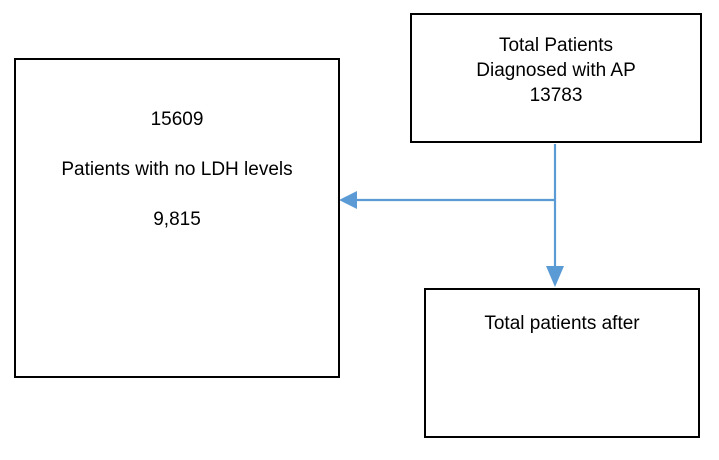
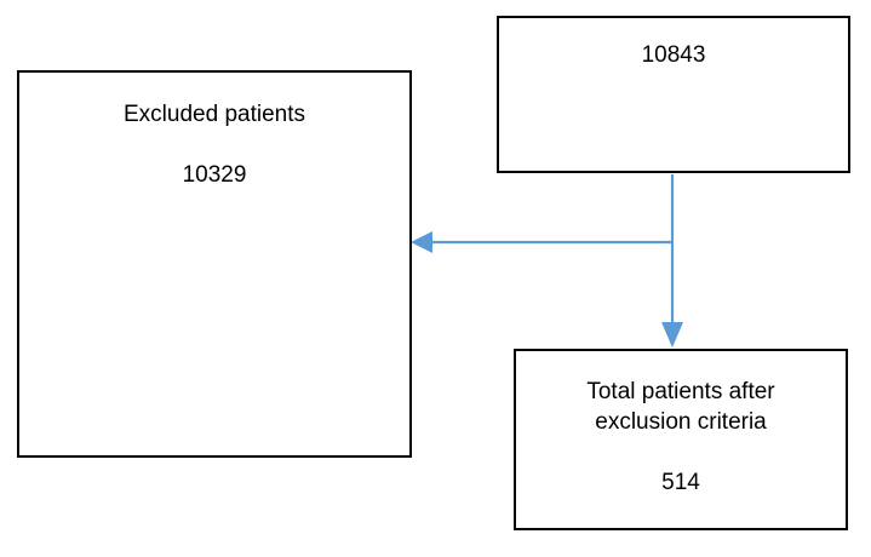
+ Excluded patients
- 15609
+ 10329
- Patients with no LDH levels
- 9,815
- Total Patients
- Diagnosed with AP
- 13783
+ 10843
  Total patients after
+ exclusion criteria
+ 514
